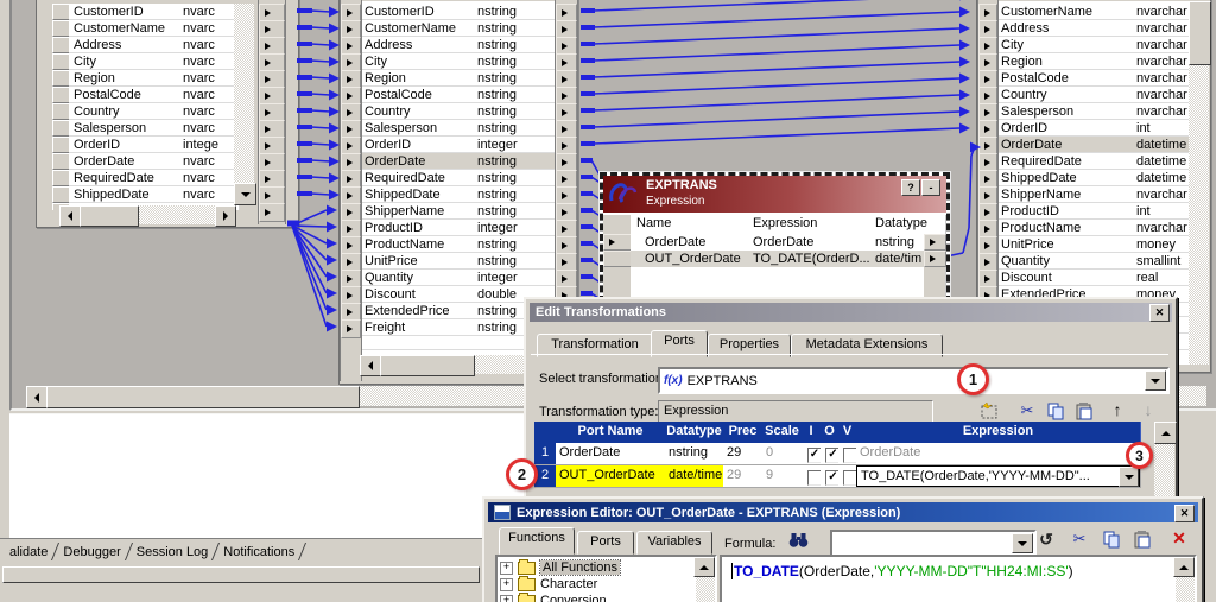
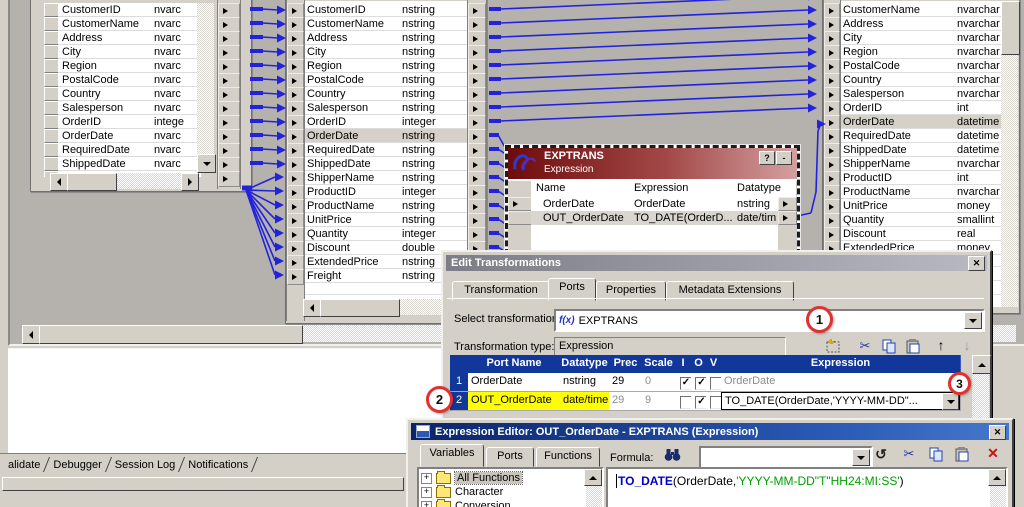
  CustomerID
  nvarc
  CustomerName
  nvarc
  Address
  nvarc
  City
  nvarc
  Region
  nvarc
  PostalCode
  nvarc
  Country
  nvarc
  Salesperson
  nvarc
  OrderID
  intege
  OrderDate
  nvarc
  RequiredDate
  nvarc
  ShippedDate
  nvarc
  CustomerID
  nstring
  CustomerName
  nstring
  Address
  nstring
  City
  nstring
  Region
  nstring
  PostalCode
  nstring
  Country
  nstring
  Salesperson
  nstring
  OrderID
  integer
  OrderDate
  nstring
  RequiredDate
  nstring
  ShippedDate
  nstring
  ShipperName
  nstring
  ProductID
  integer
  ProductName
  nstring
  UnitPrice
  nstring
  Quantity
  integer
  Discount
  double
  ExtendedPrice
  nstring
  Freight
  nstring
  CustomerName
  nvarchar
  Address
  nvarchar
  City
  nvarchar
  Region
  nvarchar
  PostalCode
  nvarchar
  Country
  nvarchar
  Salesperson
  nvarchar
  OrderID
  int
  OrderDate
  datetime
  RequiredDate
  datetime
  ShippedDate
  datetime
  ShipperName
  nvarchar
  ProductID
  int
  ProductName
  nvarchar
  UnitPrice
  money
  Quantity
  smallint
  Discount
  real
  ExtendedPrice
  money
  EXPTRANS
  Expression
  ?
  -
  Name
  Expression
  Datatype
  OrderDate
  OrderDate
  nstring
  OUT_OrderDate
  TO_DATE(OrderD..
  date/tim
  alidate
  Debugger
  Session Log
  Notifications
  Edit Transformations
  ✕
  Transformation
  Ports
  Properties
  Metadata Extensions
  Select transformatio
  f(x)
  EXPTRANS
  Transformation type:
  Expression
  ✂
  ↑
  ↓
  Port Name
  Datatype
  Prec
  Scale
  I
  O
  V
  Expression
  1
  OrderDate
  nstring
  29
  0
  ✓
  ✓
  OrderDate
  2
  OUT_OrderDate
  date/time
  29
  9
  ✓
  TO_DATE(OrderDate,'YYYY-MM-DD"...
  1
  2
  3
  Expression Editor: OUT_OrderDate - EXPTRANS (Expression)
  ✕
- Functions
+ Variables
  Ports
- Variables
+ Functions
  Formula:
  ↺
  ✂
  ✕
  +
  All Functions
  +
  Character
  +
  Conversion
  TO_DATE(OrderDate,'YYYY-MM-DD"T"HH24:MI:SS')
